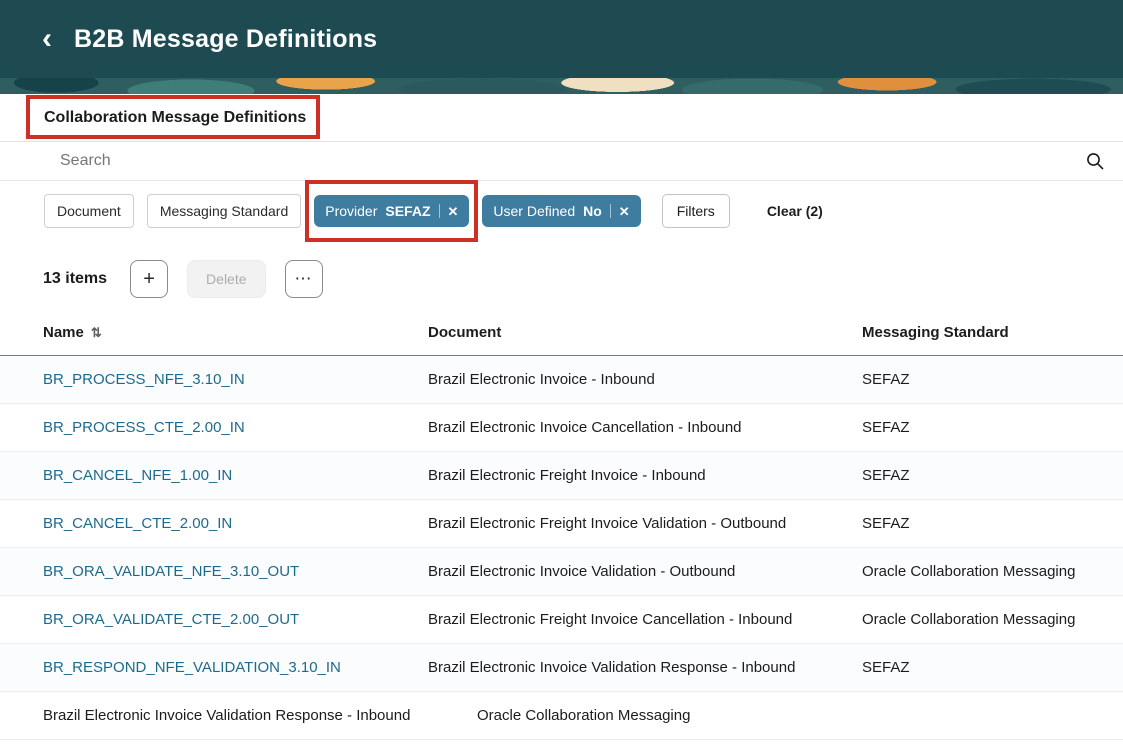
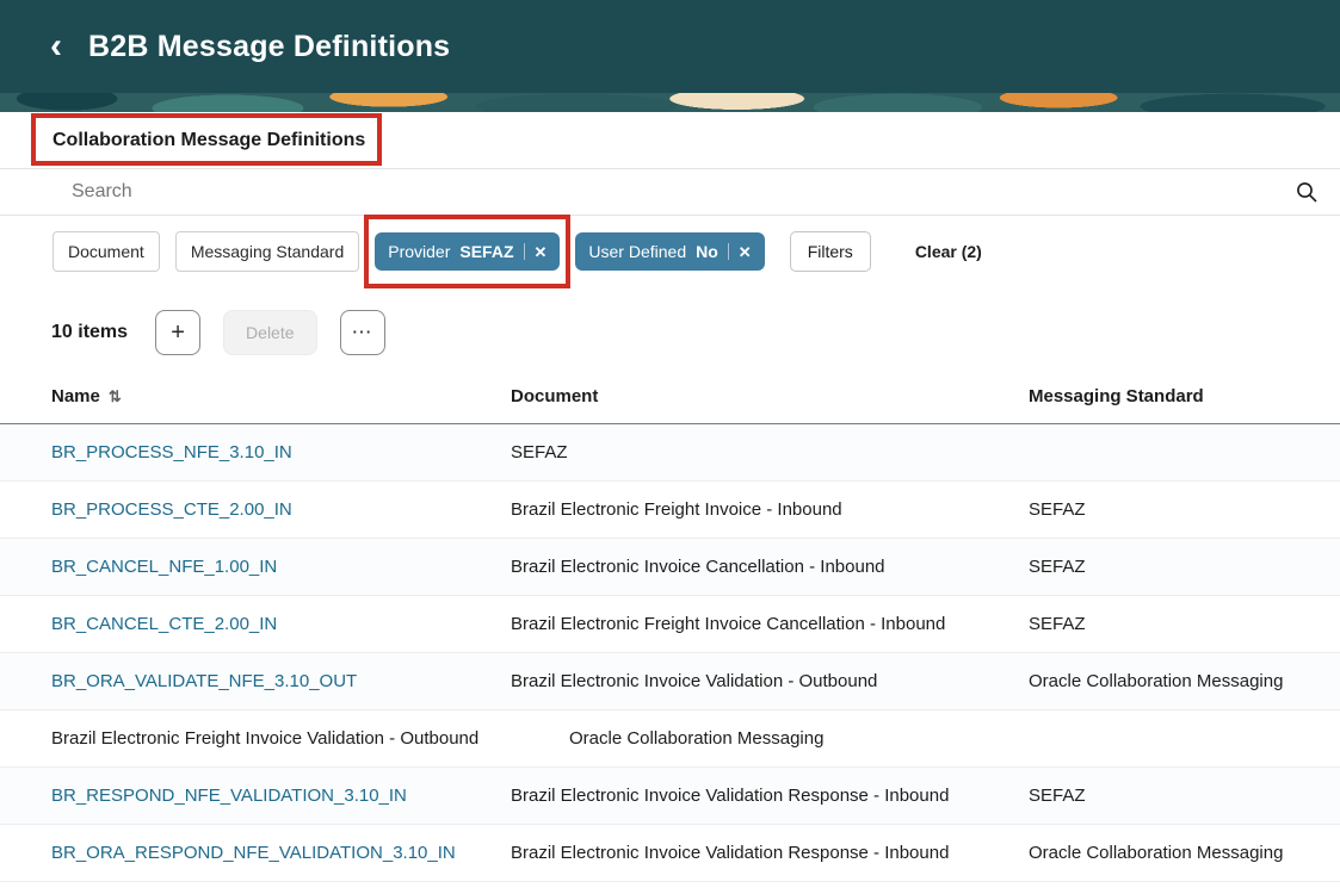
  ‹
  B2B Message Definitions
  Collaboration Message Definitions
  Search
  Document
  Messaging Standard
  Provider
  SEFAZ
  ✕
  User Defined
  No
  ✕
  Filters
  Clear (2)
- 13 items
+ 10 items
  +
  Delete
  ⋯
  Name
  ⇅
  Document
  Messaging Standard
  BR_PROCESS_NFE_3.10_IN
- Brazil Electronic Invoice - Inbound
  SEFAZ
  BR_PROCESS_CTE_2.00_IN
- Brazil Electronic Invoice Cancellation - Inbound
+ Brazil Electronic Freight Invoice - Inbound
  SEFAZ
  BR_CANCEL_NFE_1.00_IN
- Brazil Electronic Freight Invoice - Inbound
+ Brazil Electronic Invoice Cancellation - Inbound
  SEFAZ
  BR_CANCEL_CTE_2.00_IN
- Brazil Electronic Freight Invoice Validation - Outbound
+ Brazil Electronic Freight Invoice Cancellation - Inbound
  SEFAZ
  BR_ORA_VALIDATE_NFE_3.10_OUT
  Brazil Electronic Invoice Validation - Outbound
  Oracle Collaboration Messaging
- BR_ORA_VALIDATE_CTE_2.00_OUT
- Brazil Electronic Freight Invoice Cancellation - Inbound
+ Brazil Electronic Freight Invoice Validation - Outbound
  Oracle Collaboration Messaging
  BR_RESPOND_NFE_VALIDATION_3.10_IN
  Brazil Electronic Invoice Validation Response - Inbound
  SEFAZ
+ BR_ORA_RESPOND_NFE_VALIDATION_3.10_IN
  Brazil Electronic Invoice Validation Response - Inbound
  Oracle Collaboration Messaging
